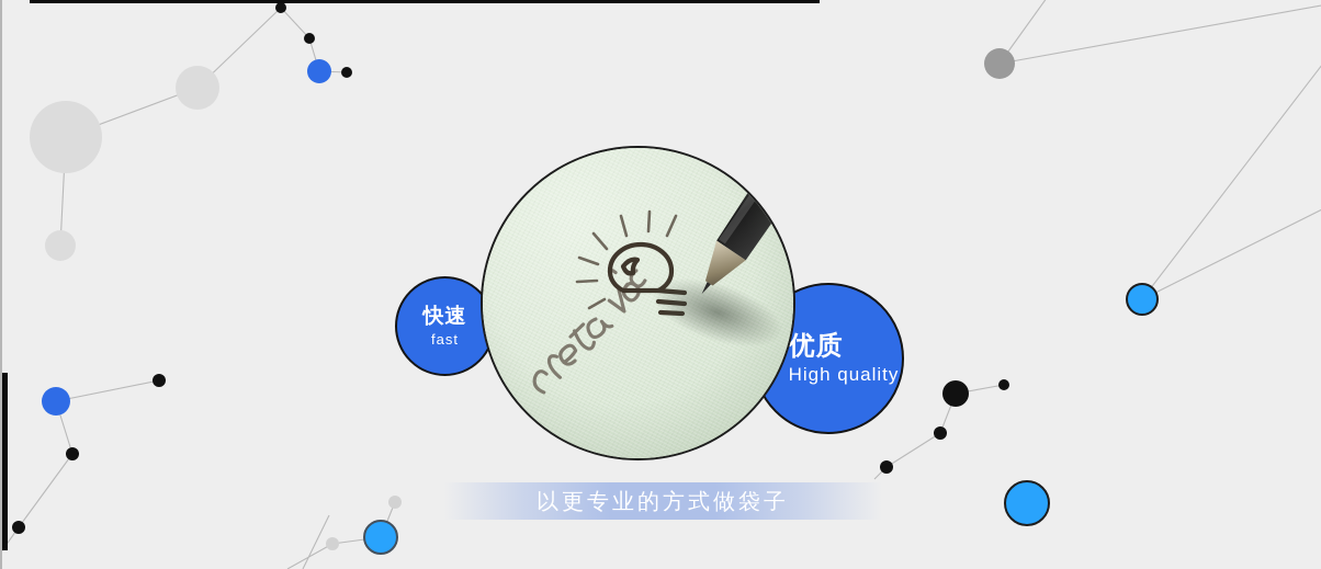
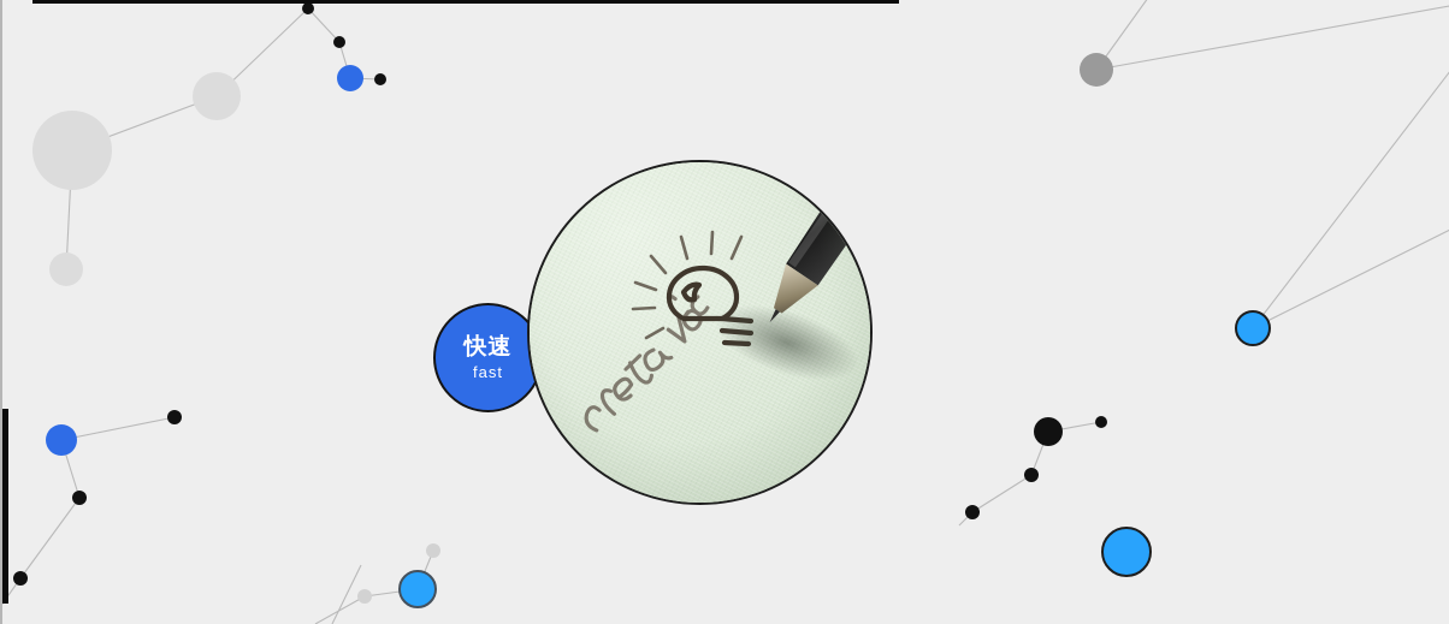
  快速
  fast
- 优质
- High quality
- 以更专业的方式做袋子
